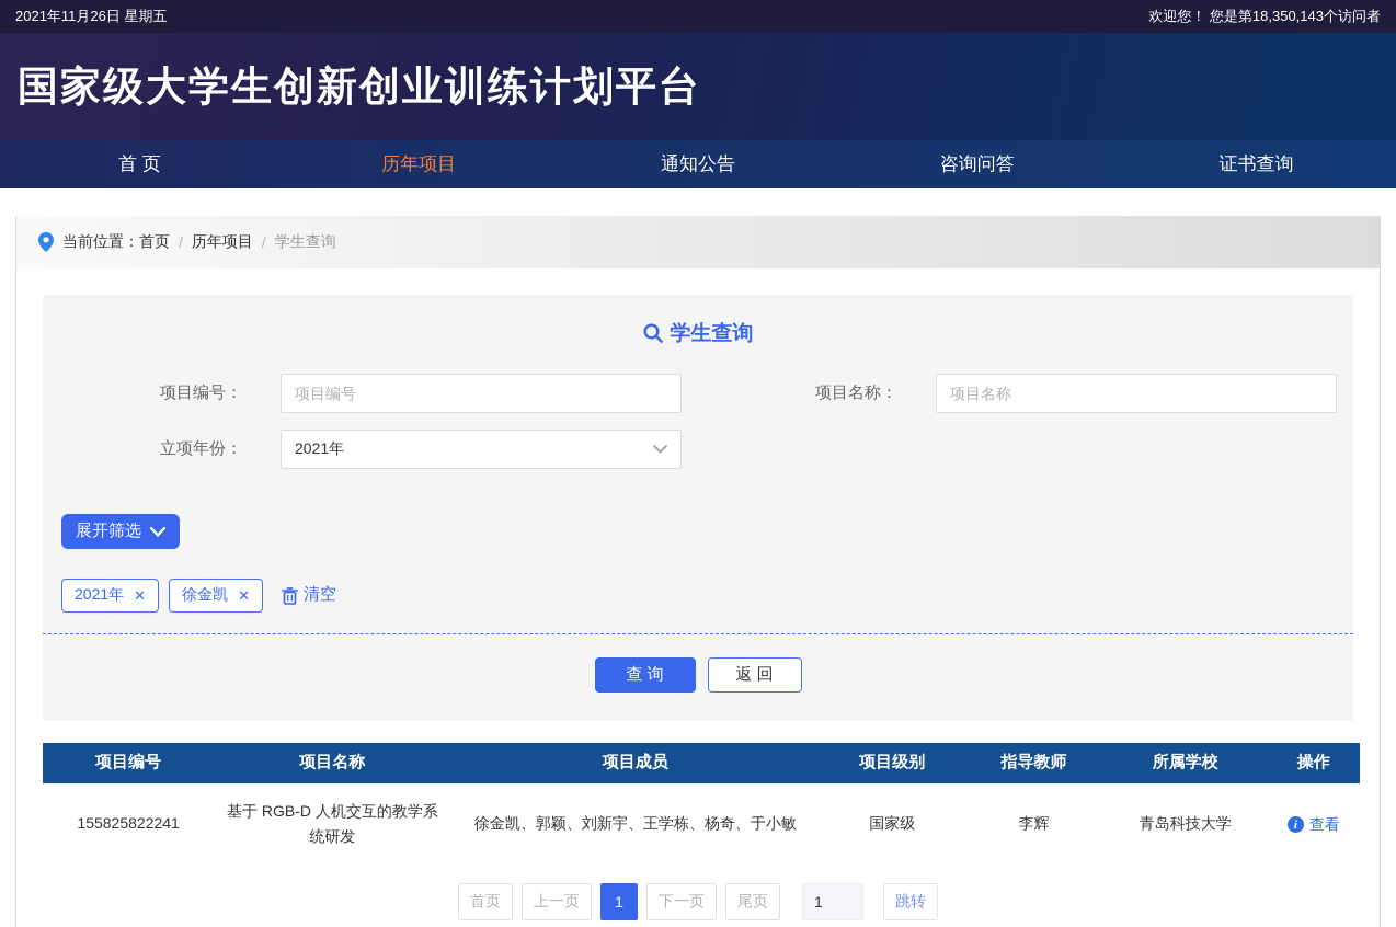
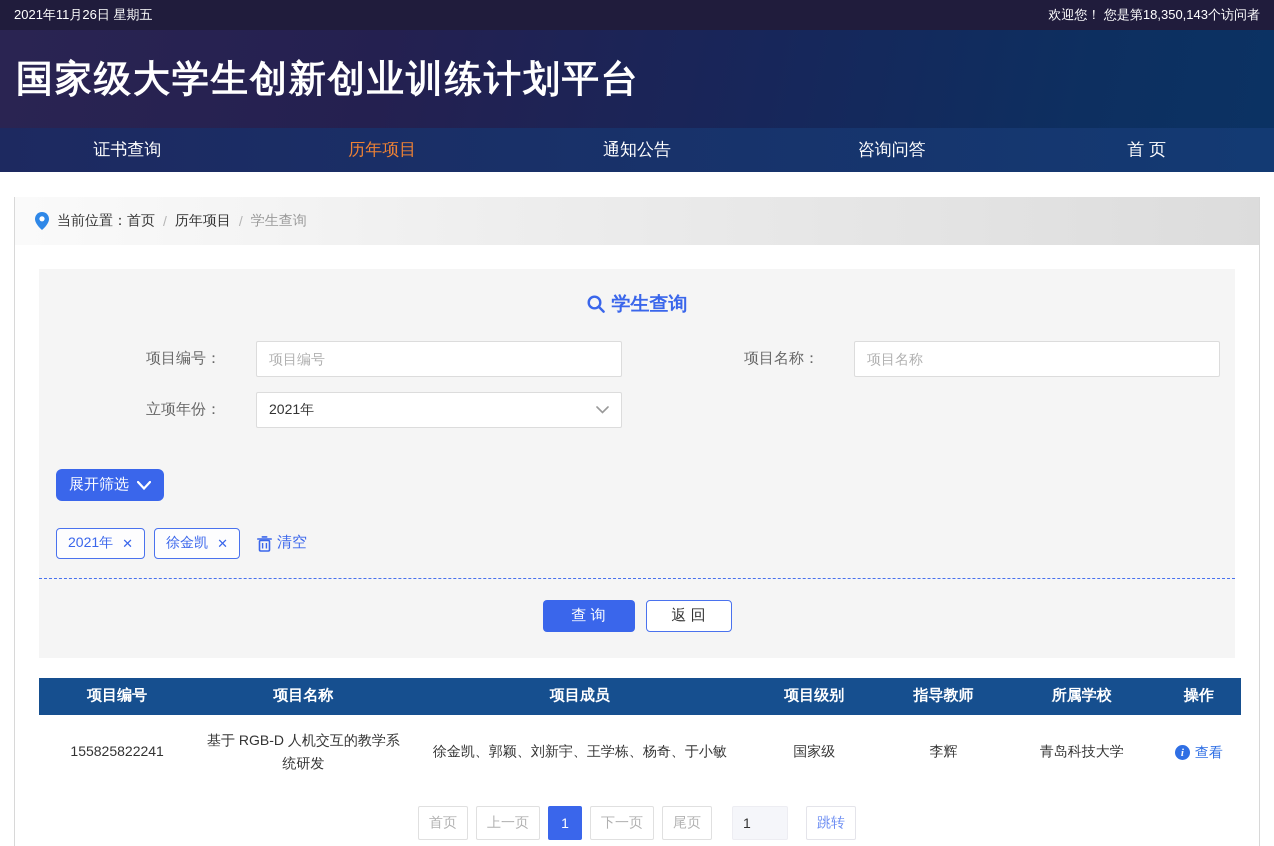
  2021年11月26日 星期五
  欢迎您！ 您是第18,350,143个访问者
  国家级大学生创新创业训练计划平台
- 首 页
+ 证书查询
  历年项目
  通知公告
  咨询问答
- 证书查询
+ 首 页
  当前位置：
  首页
  /
  历年项目
  /
  学生查询
  学生查询
  项目编号：
  项目编号
  项目名称：
  项目名称
  立项年份：
  2021年
  展开筛选
  2021年
  ✕
  徐金凯
  ✕
  清空
  查 询
  返 回
  项目编号	项目名称	项目成员	项目级别	指导教师	所属学校	操作
  155825822241	基于 RGB-D 人机交互的教学系统研发	徐金凯、郭颖、刘新宇、王学栋、杨奇、于小敏	国家级	李辉	青岛科技大学	i 查看
  首页
  上一页
  1
  下一页
  尾页
  1
  跳转
